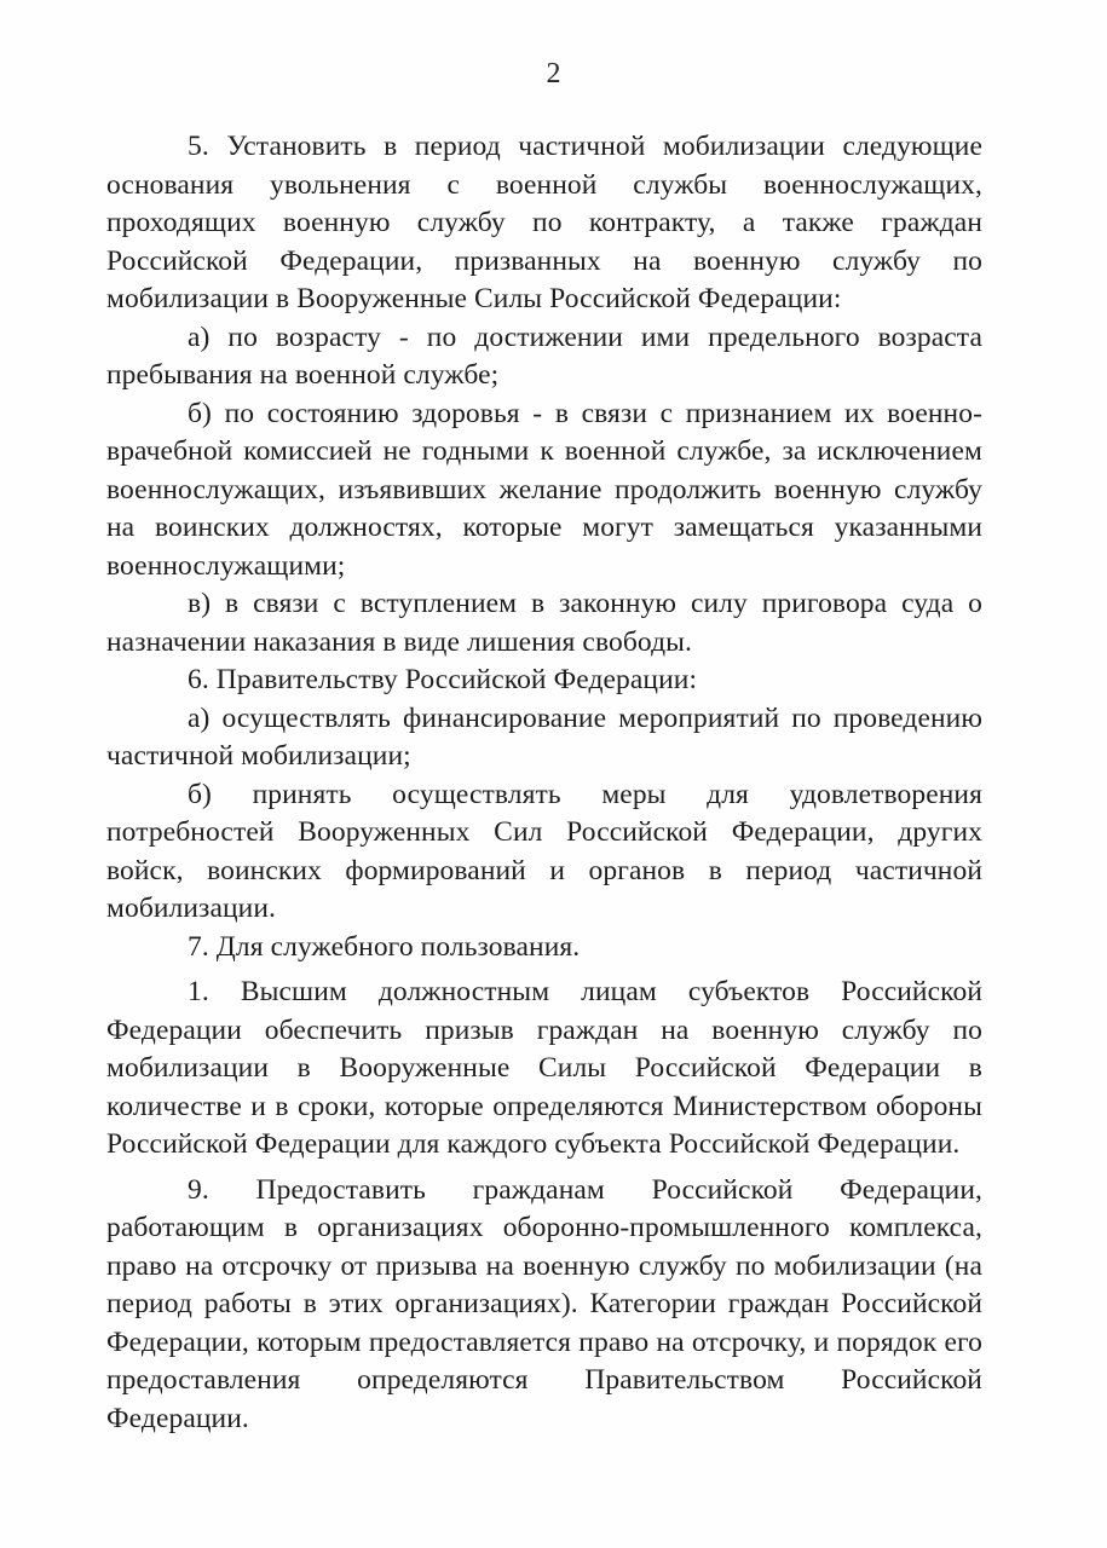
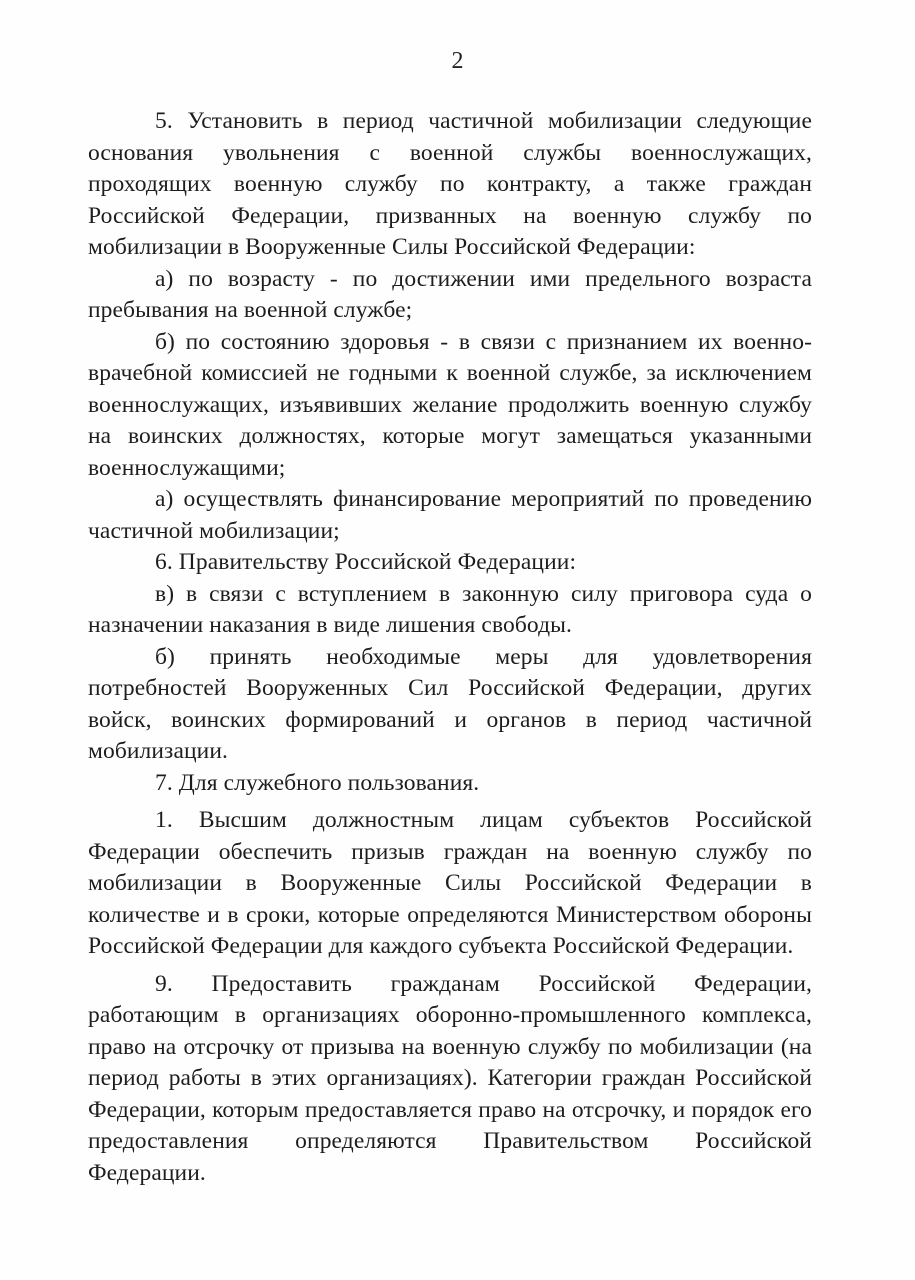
  2
  5. Установить в период частичной мобилизации следующие основания увольнения с военной службы военнослужащих, проходящих военную службу по контракту, а также граждан Российской Федерации, призванных на военную службу по мобилизации в Вооруженные Силы Российской Федерации:
  а) по возрасту - по достижении ими предельного возраста пребывания на военной службе;
  б) по состоянию здоровья - в связи с признанием их военно-врачебной комиссией не годными к военной службе, за исключением военнослужащих, изъявивших желание продолжить военную службу на воинских должностях, которые могут замещаться указанными военнослужащими;
- в) в связи с вступлением в законную силу приговора суда о назначении наказания в виде лишения свободы.
+ а) осуществлять финансирование мероприятий по проведению частичной мобилизации;
  6. Правительству Российской Федерации:
- а) осуществлять финансирование мероприятий по проведению частичной мобилизации;
+ в) в связи с вступлением в законную силу приговора суда о назначении наказания в виде лишения свободы.
- б) принять осуществлять меры для удовлетворения потребностей Вооруженных Сил Российской Федерации, других войск, воинских формирований и органов в период частичной мобилизации.
+ б) принять необходимые меры для удовлетворения потребностей Вооруженных Сил Российской Федерации, других войск, воинских формирований и органов в период частичной мобилизации.
  7. Для служебного пользования.
  1. Высшим должностным лицам субъектов Российской Федерации обеспечить призыв граждан на военную службу по мобилизации в Вооруженные Силы Российской Федерации в количестве и в сроки, которые определяются Министерством обороны Российской Федерации для каждого субъекта Российской Федерации.
  9. Предоставить гражданам Российской Федерации, работающим в организациях оборонно-промышленного комплекса, право на отсрочку от призыва на военную службу по мобилизации (на период работы в этих организациях). Категории граждан Российской Федерации, которым предоставляется право на отсрочку, и порядок его предоставления определяются Правительством Российской Федерации.
